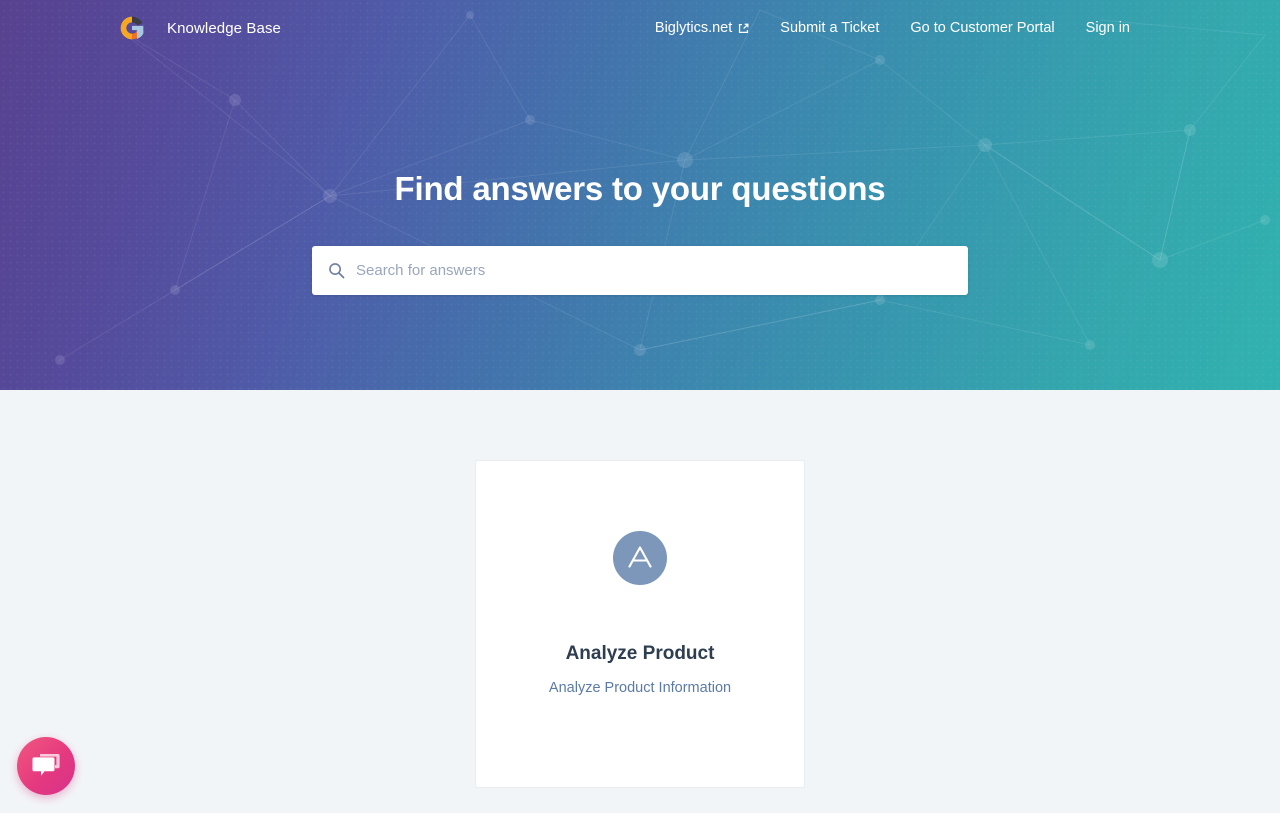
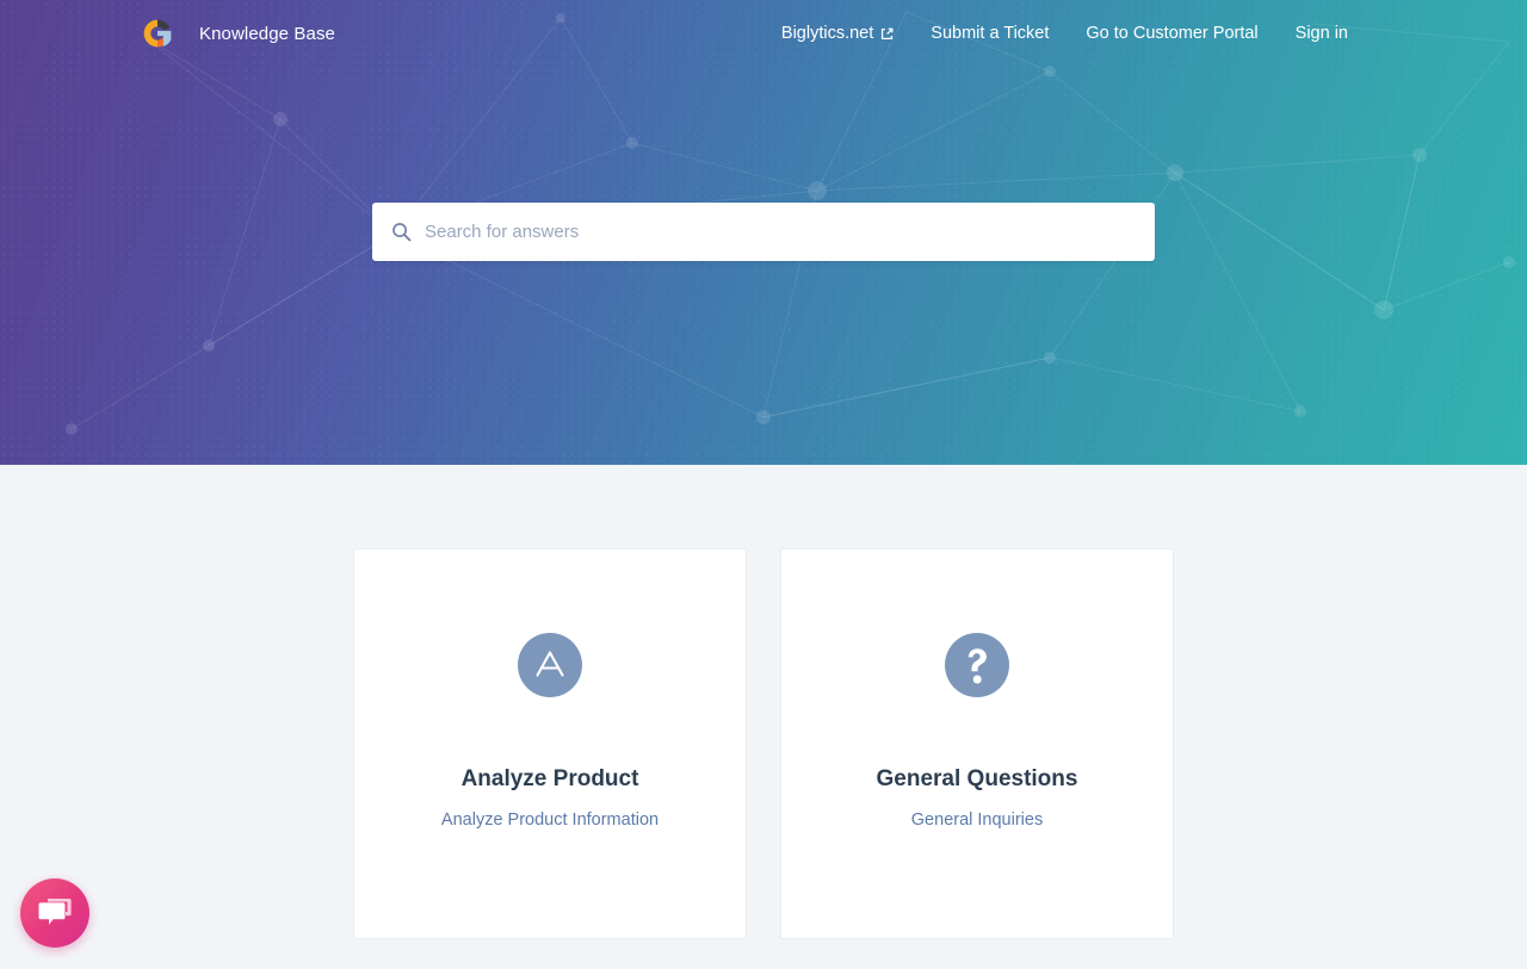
  Knowledge Base
  Biglytics.net
  Submit a Ticket
  Go to Customer Portal
  Sign in
- Find answers to your questions
  Search for answers
  Analyze Product
  Analyze Product Information
+ General Questions
+ General Inquiries
